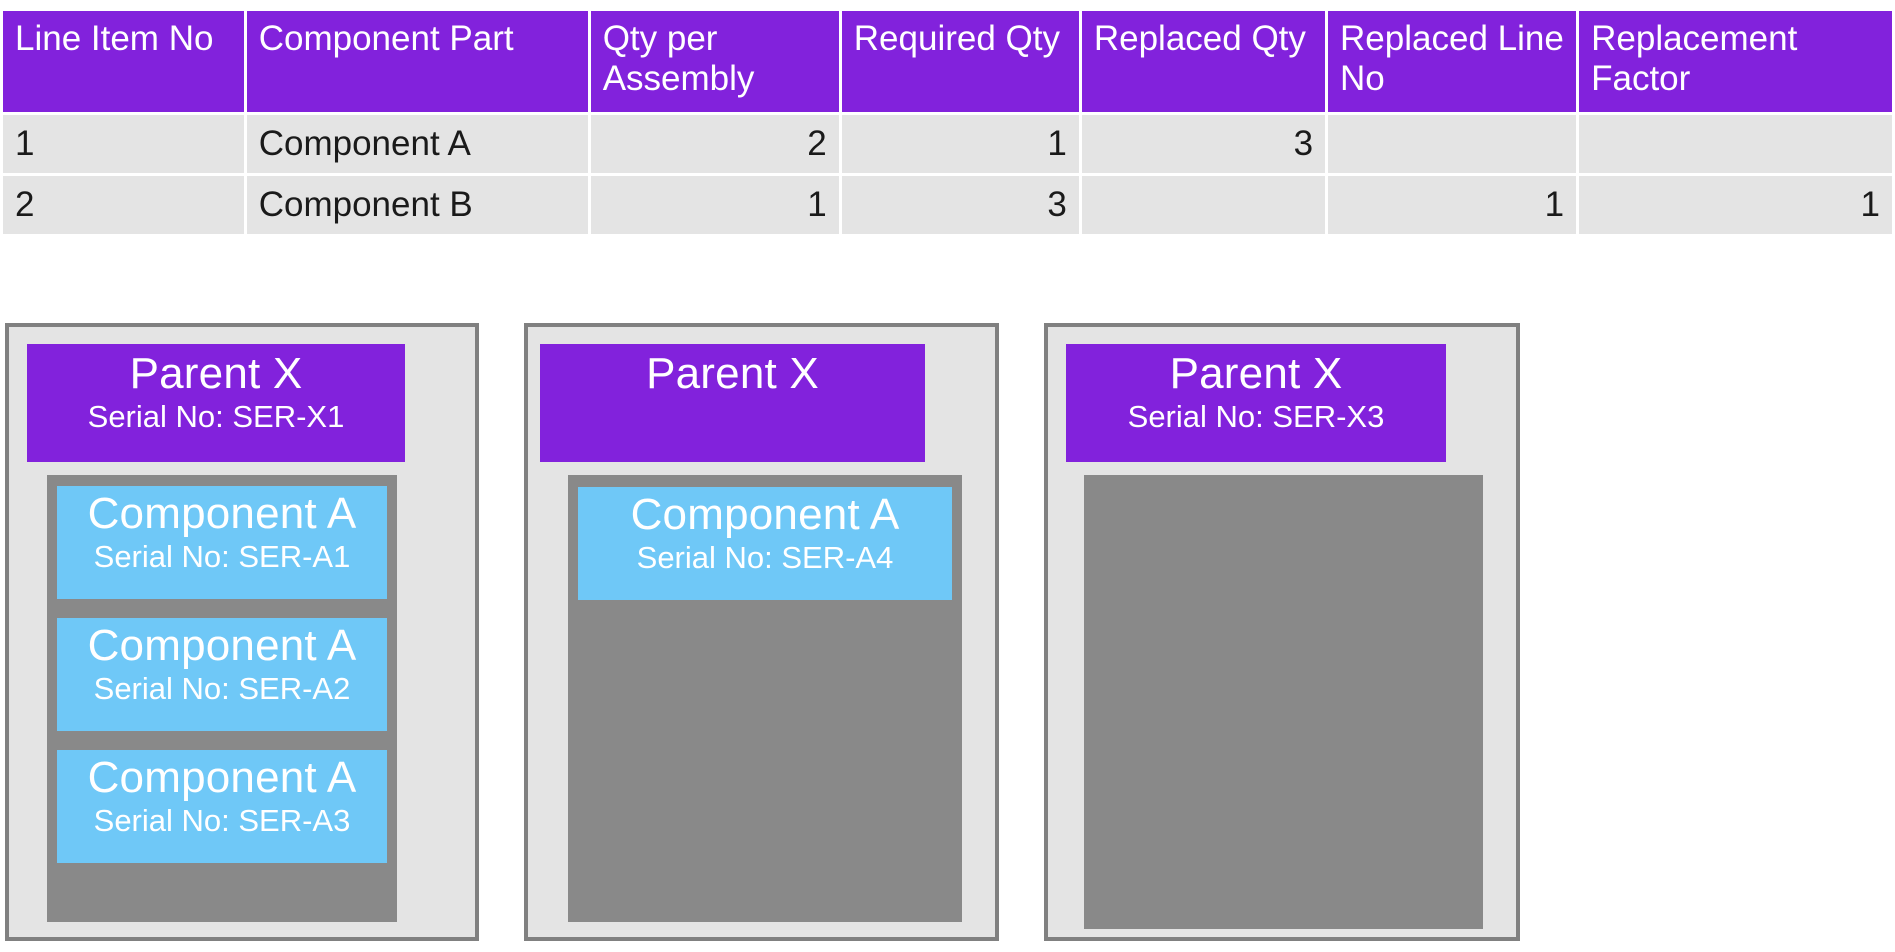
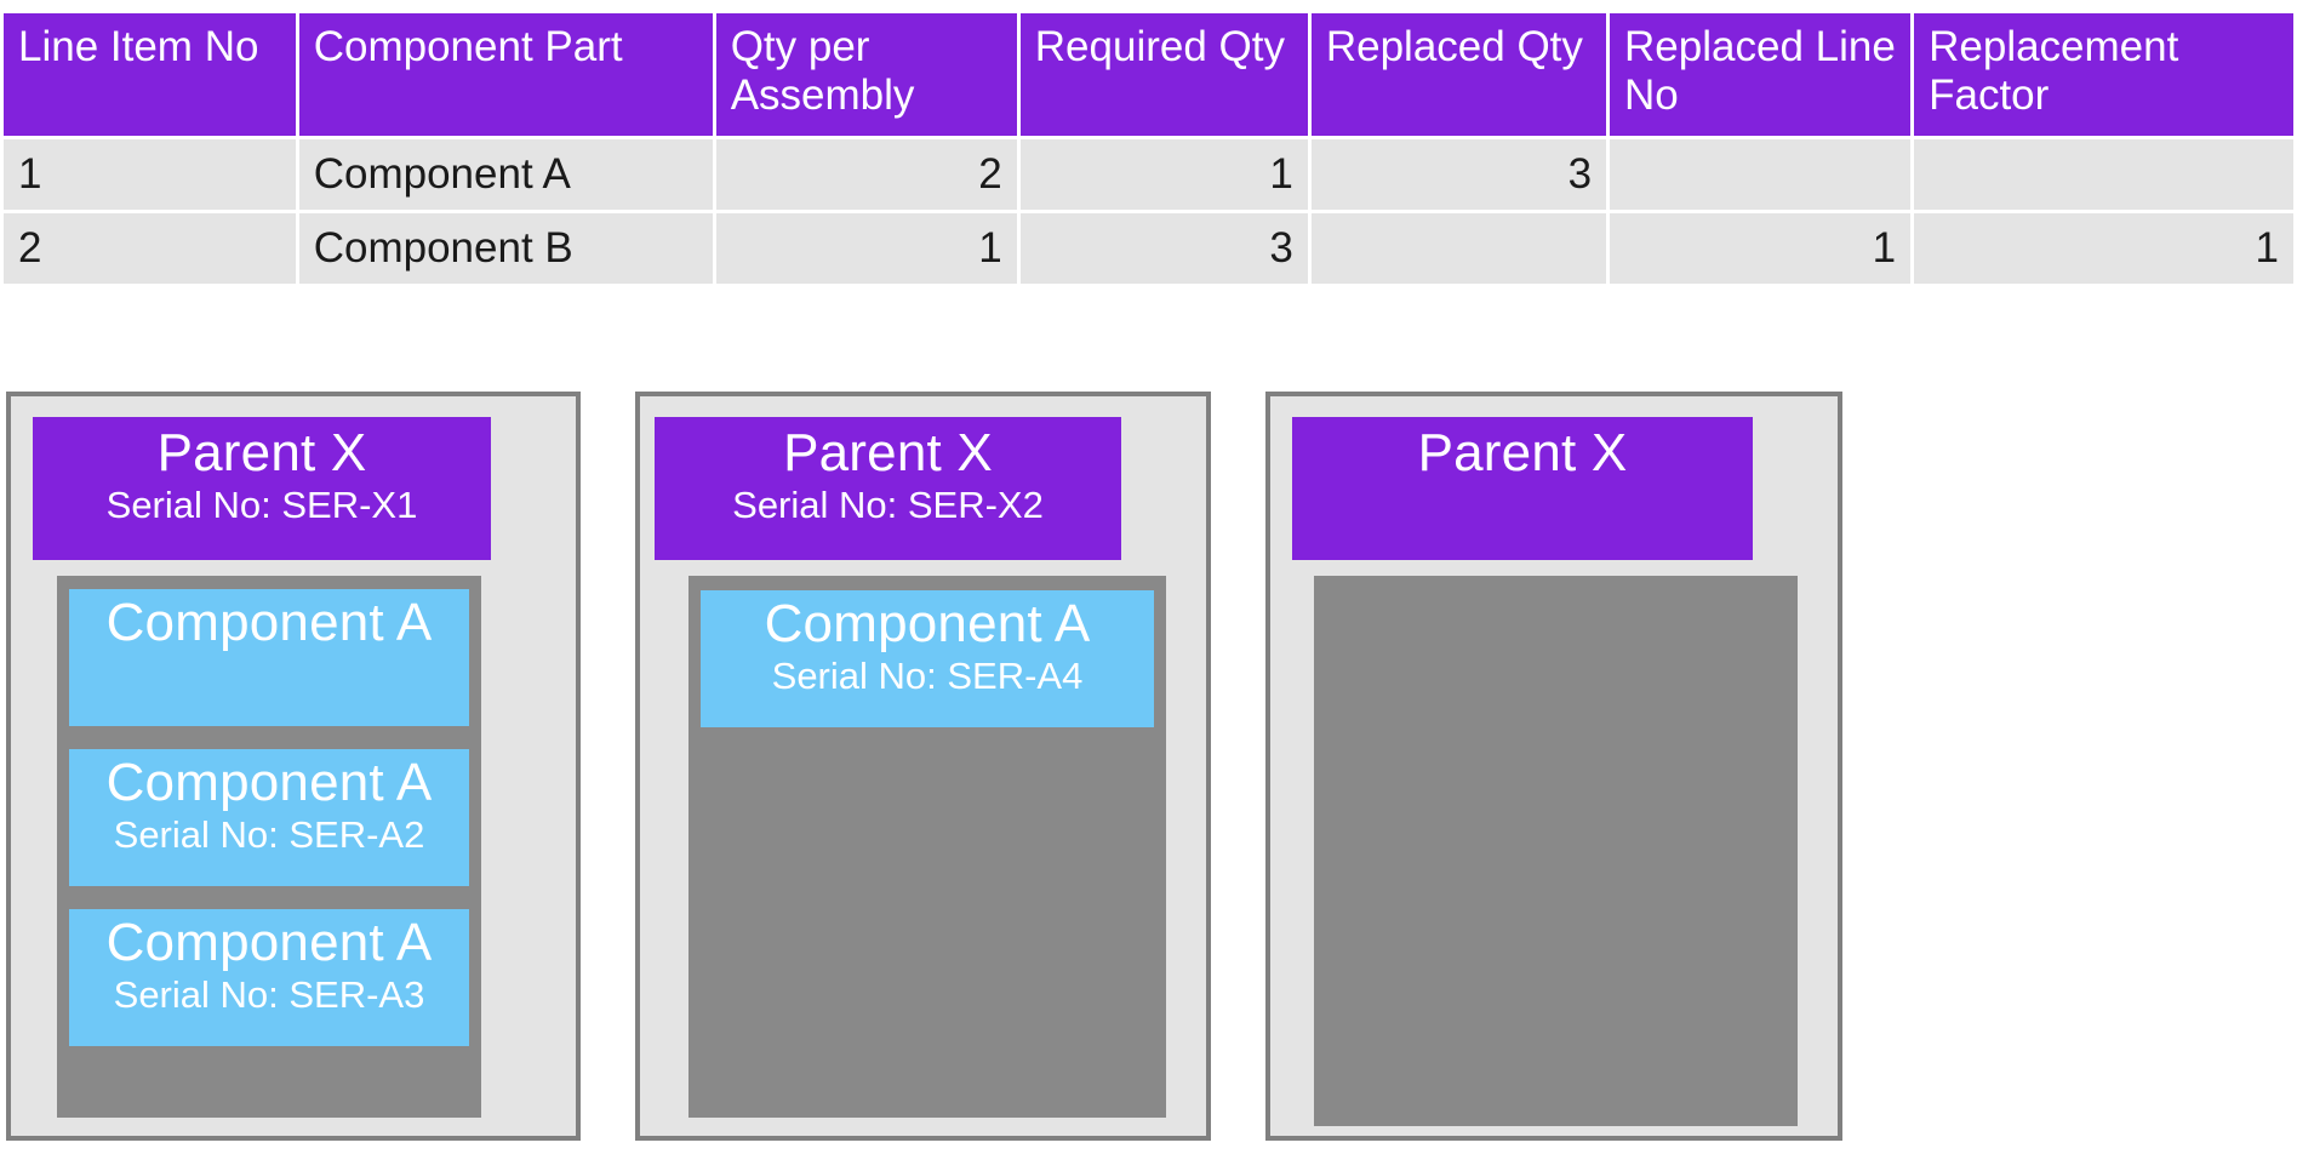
  Line Item No	Component Part	Qty per Assembly	Required Qty	Replaced Qty	Replaced Line No	Replacement Factor
  1	Component A	2	1	3
  2	Component B	1	3		1	1
  Parent X
  Serial No: SER-X1
  Component A
- Serial No: SER-A1
  Component A
  Serial No: SER-A2
  Component A
  Serial No: SER-A3
  Parent X
+ Serial No: SER-X2
  Component A
  Serial No: SER-A4
  Parent X
- Serial No: SER-X3
